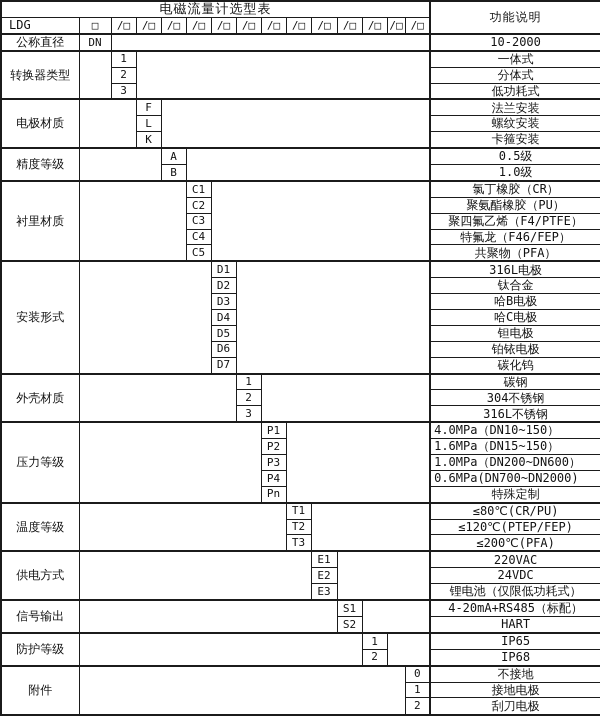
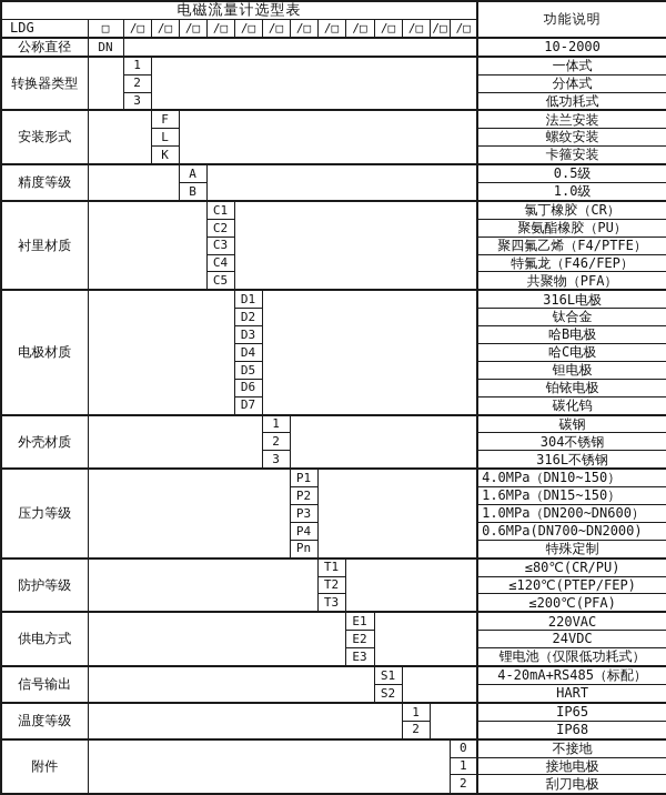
  电磁流量计选型表	功能说明
  LDG	□	/□	/□	/□	/□	/□	/□	/□	/□	/□	/□	/□	/□	/□
  公称直径	DN		10-2000
  转换器类型		1		一体式
  2	分体式
  3	低功耗式
- 电极材质		F		法兰安装
+ 安装形式		F		法兰安装
  L	螺纹安装
  K	卡箍安装
  精度等级		A		0.5级
  B	1.0级
  衬里材质		C1		氯丁橡胶（CR）
  C2	聚氨酯橡胶（PU）
  C3	聚四氟乙烯（F4/PTFE）
  C4	特氟龙（F46/FEP）
  C5	共聚物（PFA）
- 安装形式		D1		316L电极
+ 电极材质		D1		316L电极
  D2	钛合金
  D3	哈B电极
  D4	哈C电极
  D5	钽电极
  D6	铂铱电极
  D7	碳化钨
  外壳材质		1		碳钢
  2	304不锈钢
  3	316L不锈钢
  压力等级		P1		4.0MPa（DN10~150）
  P2	1.6MPa（DN15~150）
  P3	1.0MPa（DN200~DN600）
  P4	0.6MPa(DN700~DN2000)
  Pn	特殊定制
- 温度等级		T1		≤80℃(CR/PU)
+ 防护等级		T1		≤80℃(CR/PU)
  T2	≤120℃(PTEP/FEP)
  T3	≤200℃(PFA)
  供电方式		E1		220VAC
  E2	24VDC
  E3	锂电池（仅限低功耗式）
  信号输出		S1		4-20mA+RS485（标配）
  S2	HART
- 防护等级		1		IP65
+ 温度等级		1		IP65
  2	IP68
  附件		0	不接地
  1	接地电极
  2	刮刀电极
